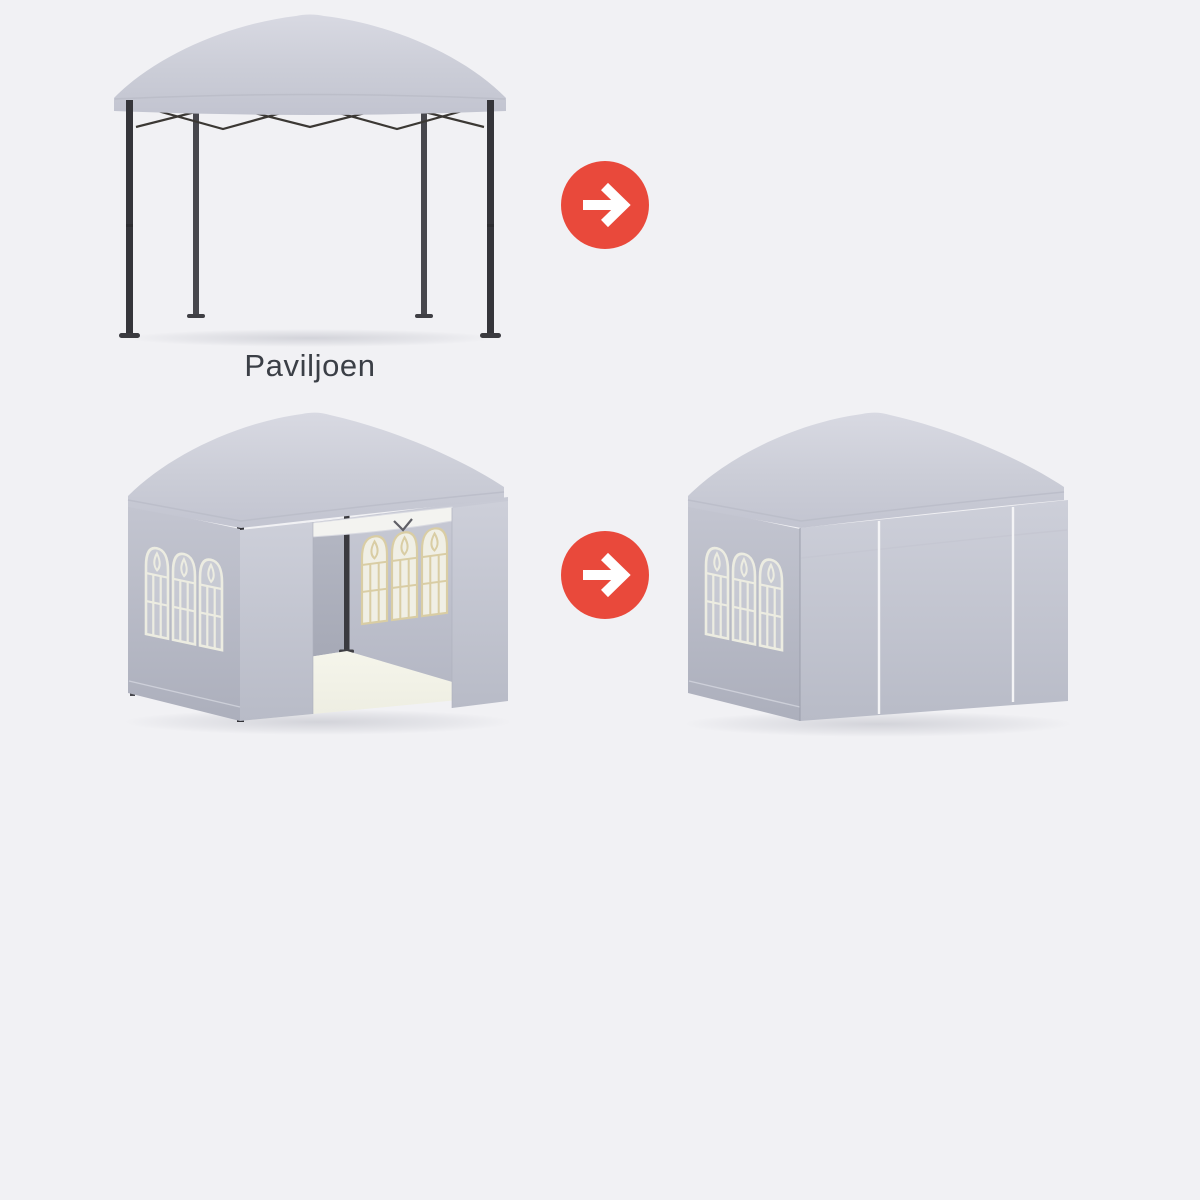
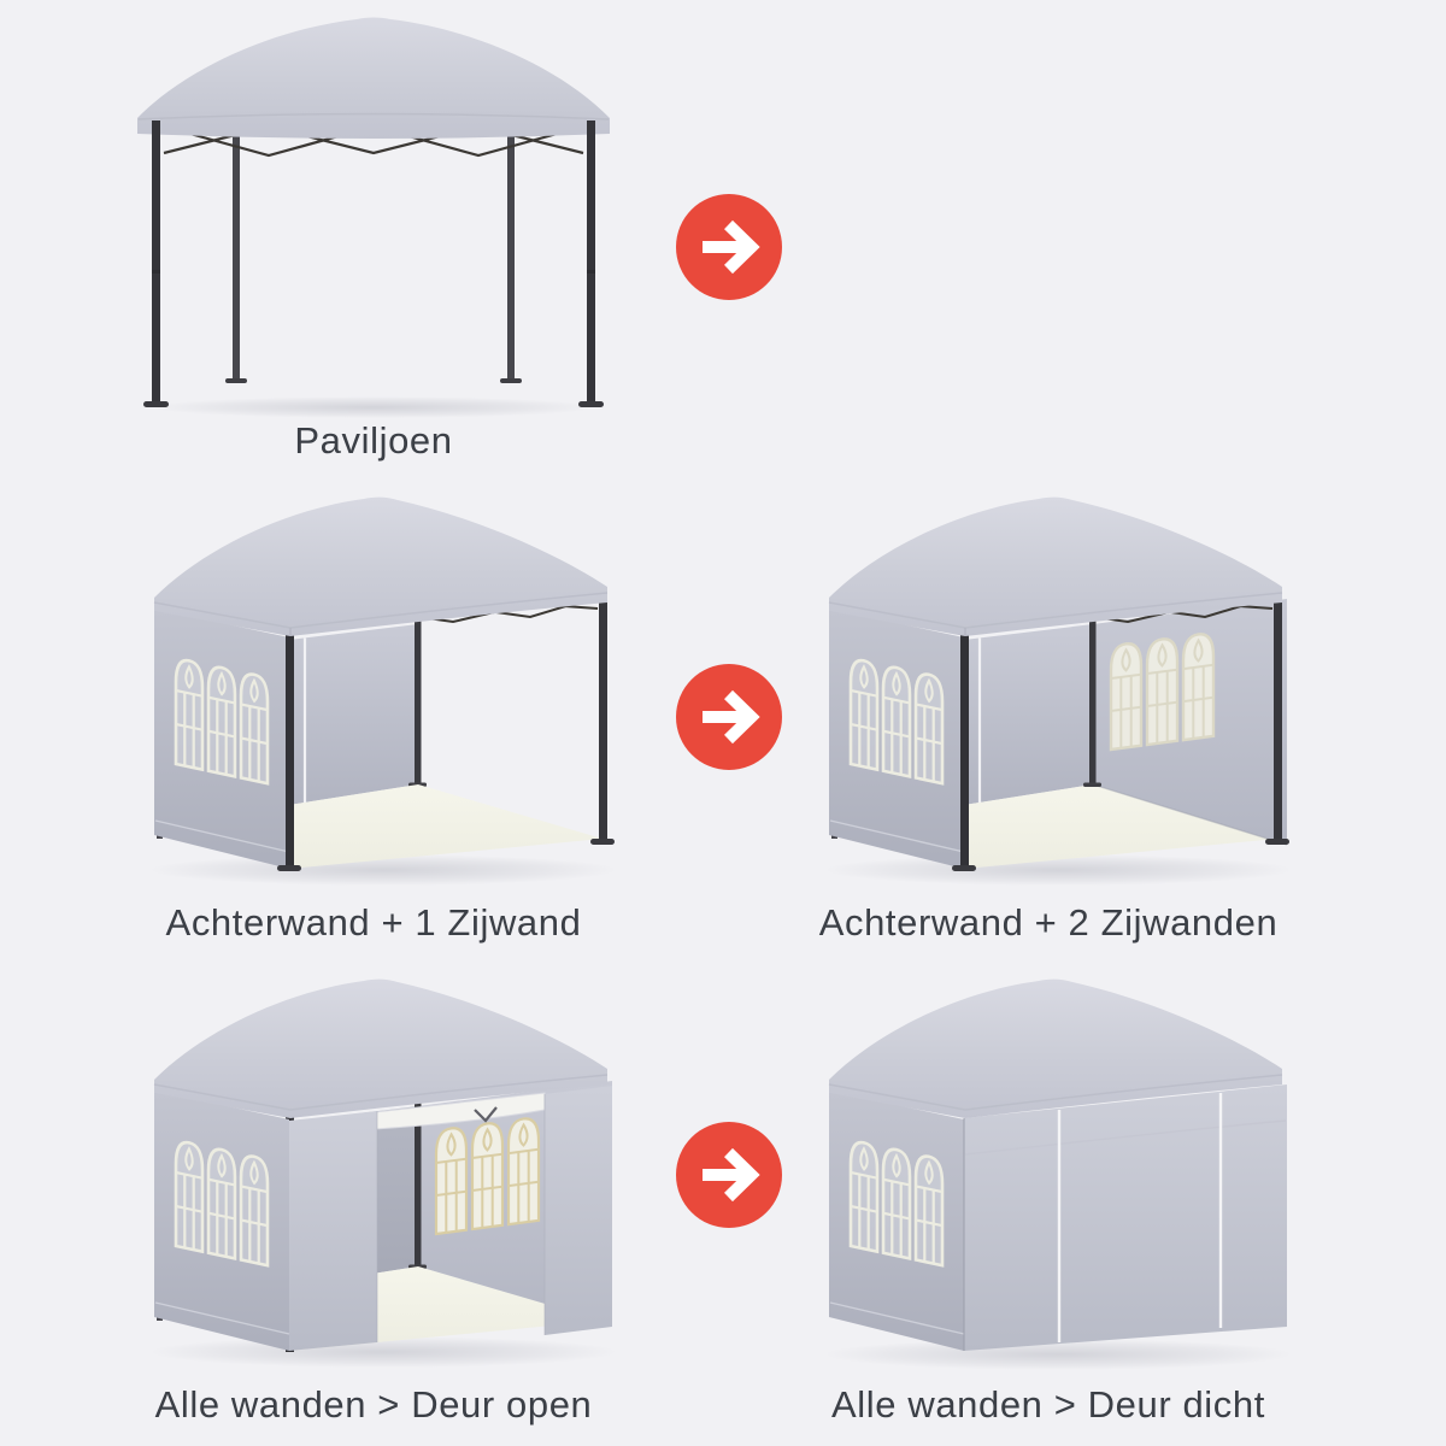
  Paviljoen
+ Achterwand + 1 Zijwand
+ Achterwand + 2 Zijwanden
+ Alle wanden > Deur open
+ Alle wanden > Deur dicht
